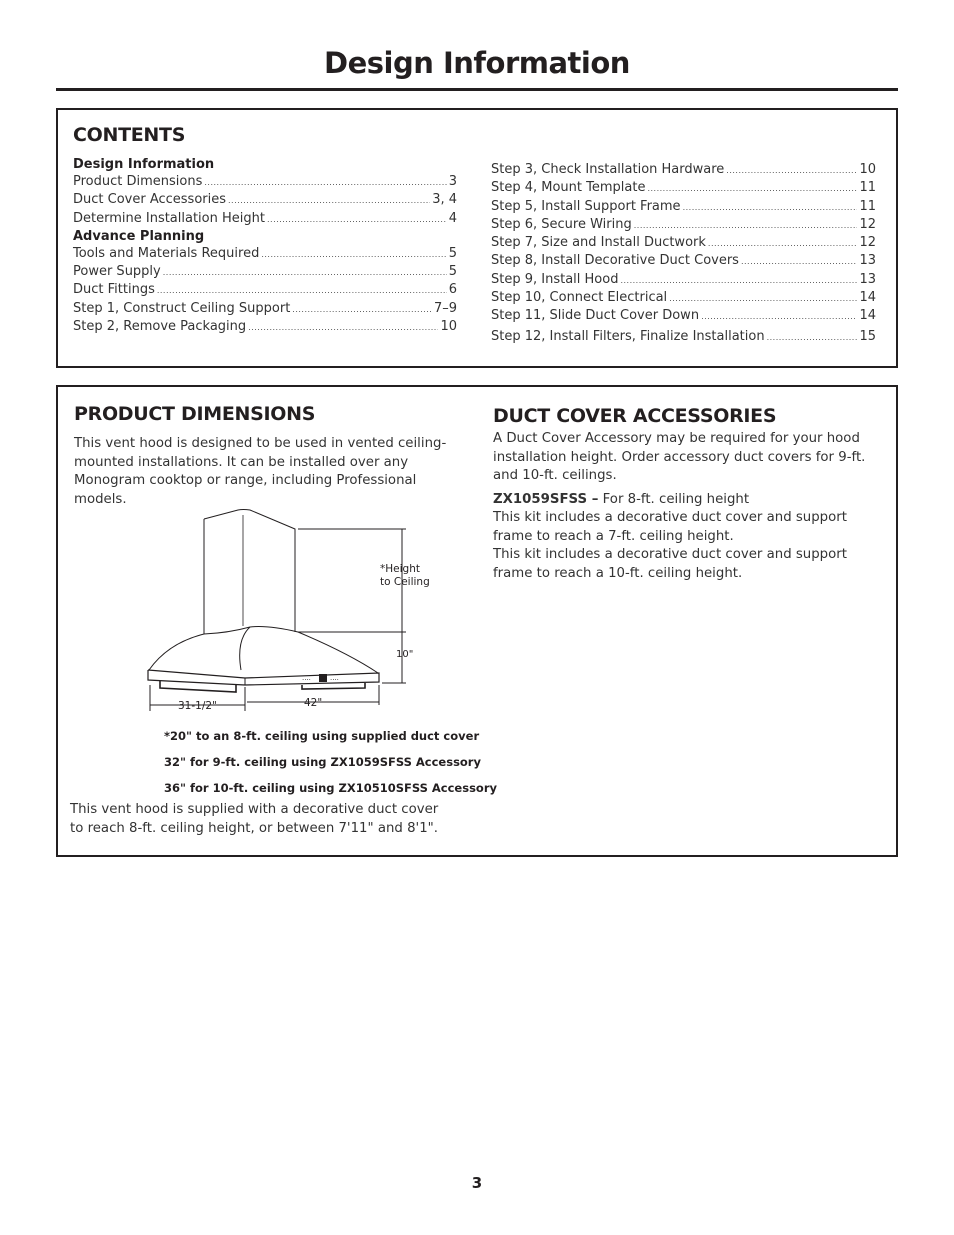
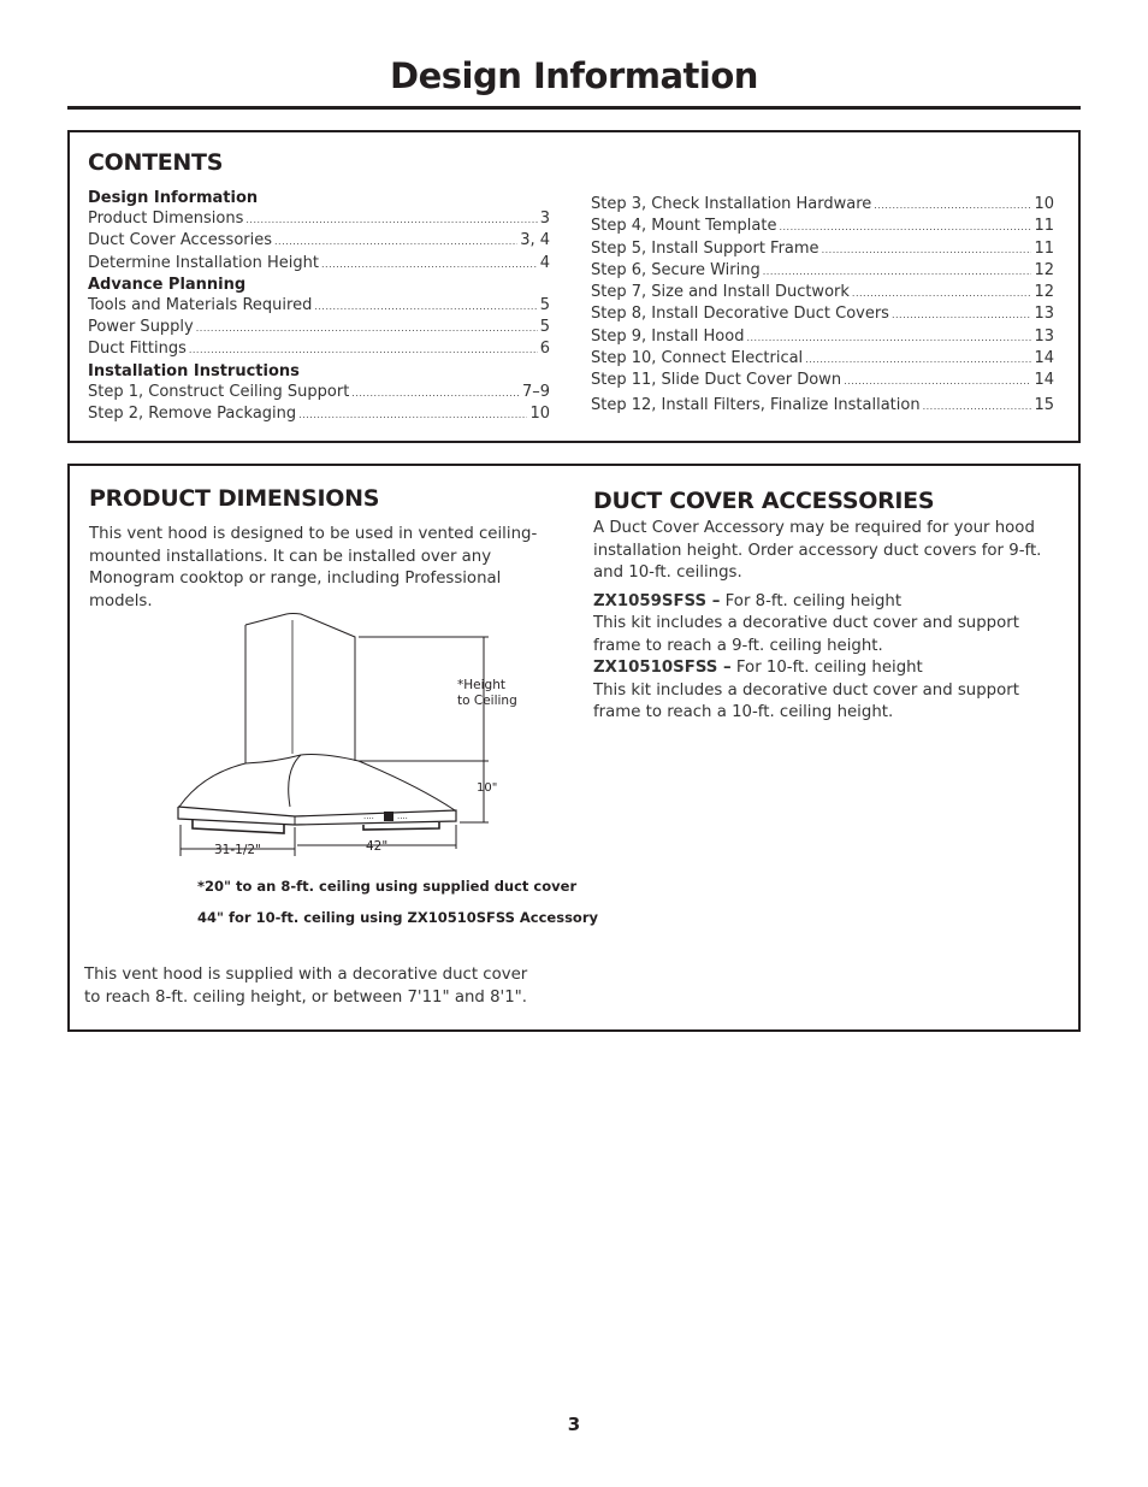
  Design Information
  CONTENTS
  Design Information
  Product Dimensions
  3
  Duct Cover Accessories
  3, 4
  Determine Installation Height
  4
  Advance Planning
  Tools and Materials Required
  5
  Power Supply
  5
  Duct Fittings
  6
+ Installation Instructions
  Step 1, Construct Ceiling Support
  7–9
  Step 2, Remove Packaging
  10
  Step 3, Check Installation Hardware
  10
  Step 4, Mount Template
  11
  Step 5, Install Support Frame
  11
  Step 6, Secure Wiring
  12
  Step 7, Size and Install Ductwork
  12
  Step 8, Install Decorative Duct Covers
  13
  Step 9, Install Hood
  13
  Step 10, Connect Electrical
  14
  Step 11, Slide Duct Cover Down
  14
  Step 12, Install Filters, Finalize Installation
  15
  PRODUCT DIMENSIONS
  This vent hood is designed to be used in vented ceiling-mounted installations. It can be installed over any Monogram cooktop or range, including Professional models.
  ....
  ....
  *Height
  to Ceiling
  10"
  31-1/2"
  42"
  *20" to an 8-ft. ceiling using supplied duct cover
- 32" for 9-ft. ceiling using ZX1059SFSS Accessory
- 36" for 10-ft. ceiling using ZX10510SFSS Accessory
+ 44" for 10-ft. ceiling using ZX10510SFSS Accessory
  This vent hood is supplied with a decorative duct cover to reach 8-ft. ceiling height, or between 7'11" and 8'1".
  DUCT COVER ACCESSORIES
  A Duct Cover Accessory may be required for your hood installation height. Order accessory duct covers for 9-ft. and 10-ft. ceilings.
  ZX1059SFSS – For 8-ft. ceiling height
- This kit includes a decorative duct cover and support frame to reach a 7-ft. ceiling height.
+ This kit includes a decorative duct cover and support frame to reach a 9-ft. ceiling height.
+ ZX10510SFSS – For 10-ft. ceiling height
  This kit includes a decorative duct cover and support frame to reach a 10-ft. ceiling height.
  3
